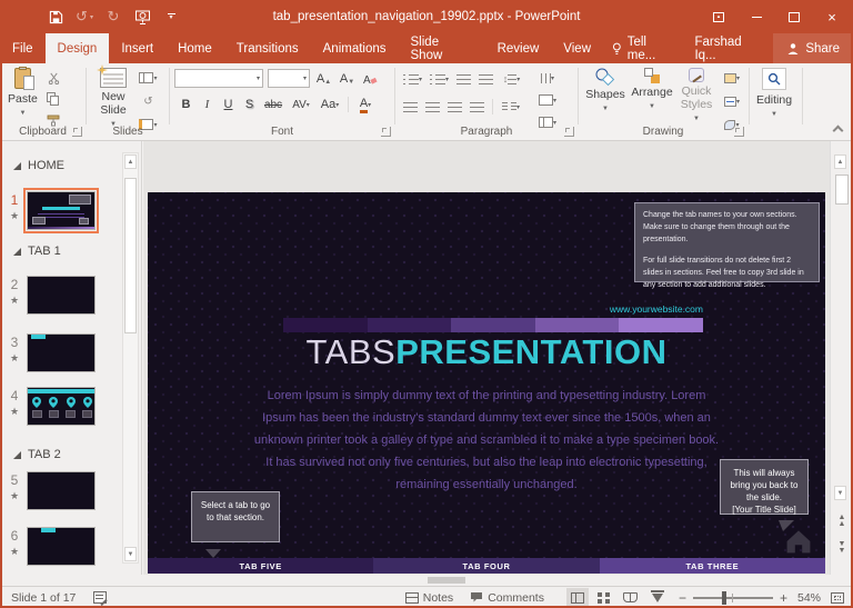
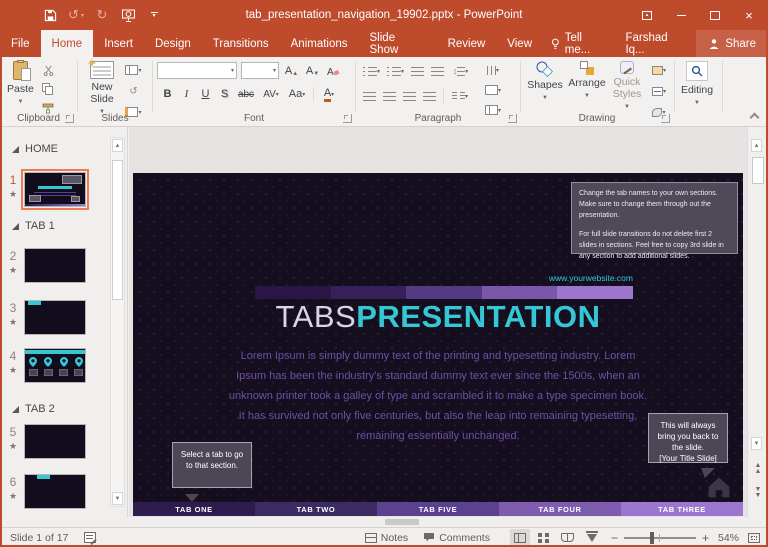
  ↺
  ↻
  tab_presentation_navigation_19902.pptx - PowerPoint
  ×
  File
- Design
+ Home
  Insert
- Home
+ Design
  Transitions
  Animations
  Slide Show
  Review
  View
  Tell me...
  Farshad Iq...
  Share
  Paste
  Clipboard
  New Slide
  ↺
  Slides
  A
  A
  A
  B
  I
  U
  S
  abc
  AV
  Aa
  A
  Font
  ↕
  Paragraph
  Shapes
  Arrange
  Quick Styles
  Drawing
  Editing
  HOME
  1
  ★
  TAB 1
  2
  ★
  3
  ★
  4
  ★
  TAB 2
  5
  ★
  6
  ★
  www.yourwebsite.com
  TABSPRESENTATION
- Lorem Ipsum is simply dummy text of the printing and typesetting industry. Lorem Ipsum has been the industry's standard dummy text ever since the 1500s, when an unknown printer took a galley of type and scrambled it to make a type specimen book. It has survived not only five centuries, but also the leap into electronic typesetting, remaining essentially unchanged.
+ Lorem Ipsum is simply dummy text of the printing and typesetting industry. Lorem Ipsum has been the industry's standard dummy text ever since the 1500s, when an unknown printer took a galley of type and scrambled it to make a type specimen book. It has survived not only five centuries, but also the leap into remaining typesetting, remaining essentially unchanged.
  Select a tab to go to that section.
  This will always bring you back to the slide.
  [Your Title Slide]
+ TAB ONE
+ TAB TWO
  TAB FIVE
  TAB FOUR
  TAB THREE
  Slide 1 of 17
  Notes
  Comments
  −
  +
  54%
